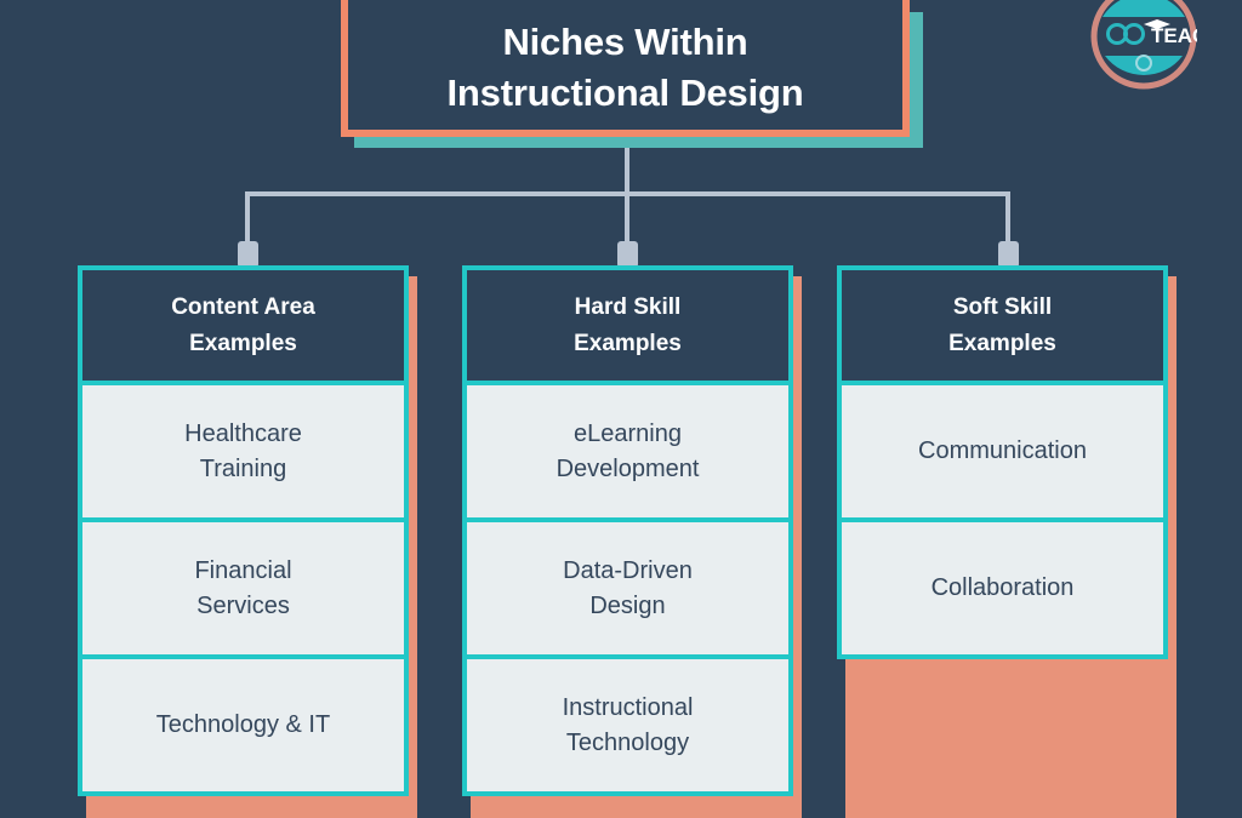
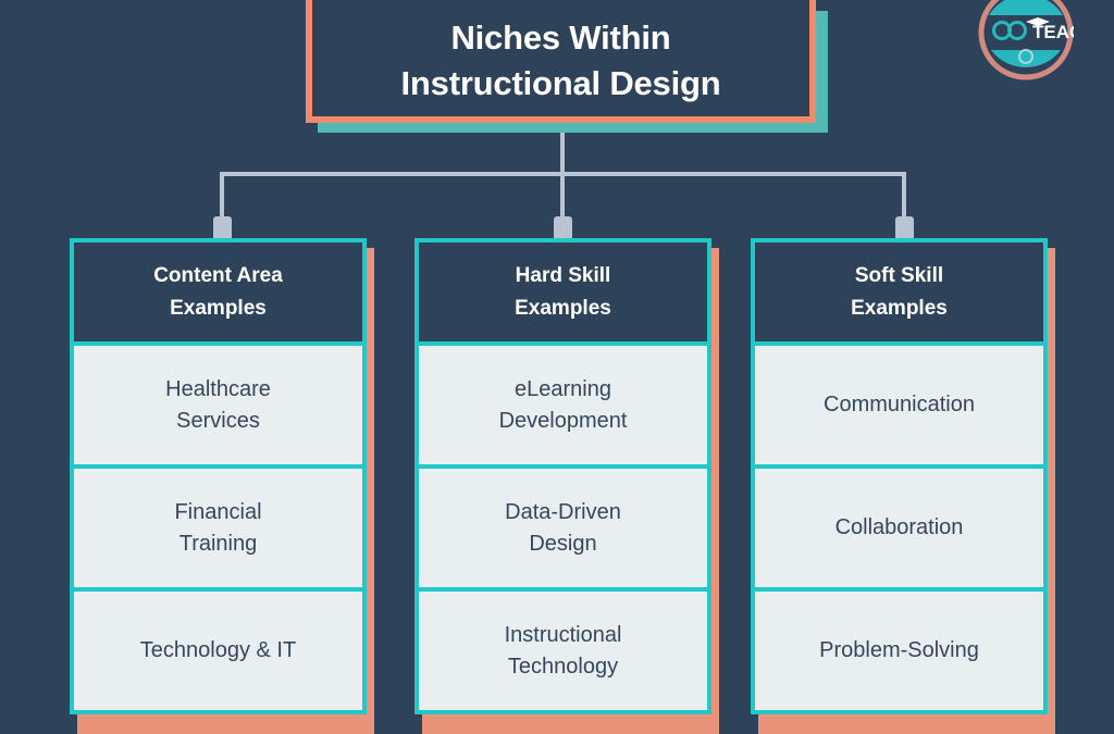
  Niches Within
  Instructional Design
  Content Area
  Examples
  Healthcare
- Training
+ Services
  Financial
- Services
+ Training
  Technology & IT
  Hard Skill
  Examples
  eLearning
  Development
  Data-Driven
  Design
  Instructional
  Technology
  Soft Skill
  Examples
  Communication
  Collaboration
+ Problem-Solving
